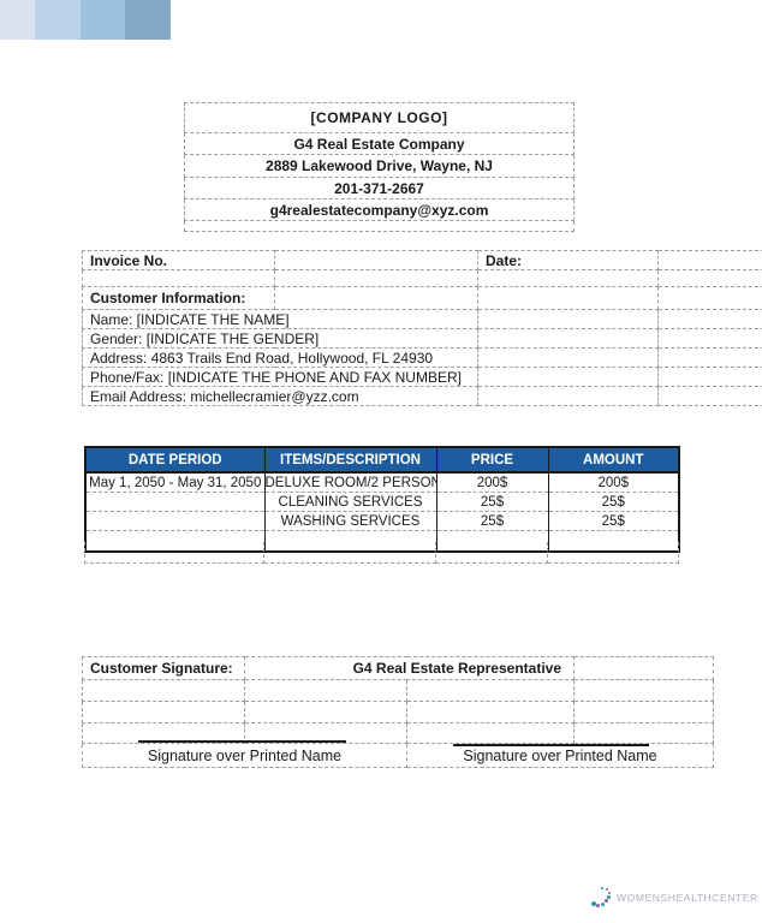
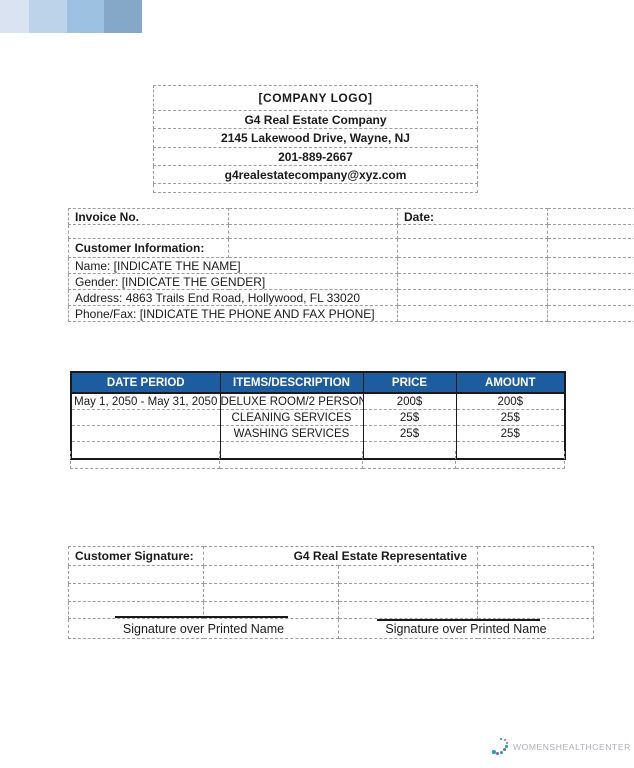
  [COMPANY LOGO]
  G4 Real Estate Company
- 2889 Lakewood Drive, Wayne, NJ
+ 2145 Lakewood Drive, Wayne, NJ
- 201-371-2667
+ 201-889-2667
  g4realestatecompany@xyz.com
  Invoice No.		Date:
  Customer Information:
  Name: [INDICATE THE NAME]
  Gender: [INDICATE THE GENDER]
- Address: 4863 Trails End Road, Hollywood, FL 24930
+ Address: 4863 Trails End Road, Hollywood, FL 33020
- Phone/Fax: [INDICATE THE PHONE AND FAX NUMBER]
+ Phone/Fax: [INDICATE THE PHONE AND FAX PHONE]
- Email Address: michellecramier@yzz.com
  DATE PERIOD	ITEMS/DESCRIPTION	PRICE	AMOUNT
  May 1, 2050 - May 31, 2050	DELUXE ROOM/2 PERSON	200$	200$
  	CLEANING SERVICES	25$	25$
  	WASHING SERVICES	25$	25$
  Customer Signature:	G4 Real Estate Representative
  Signature over Printed Name	Signature over Printed Name
  WOMENSHEALTHCENTER
